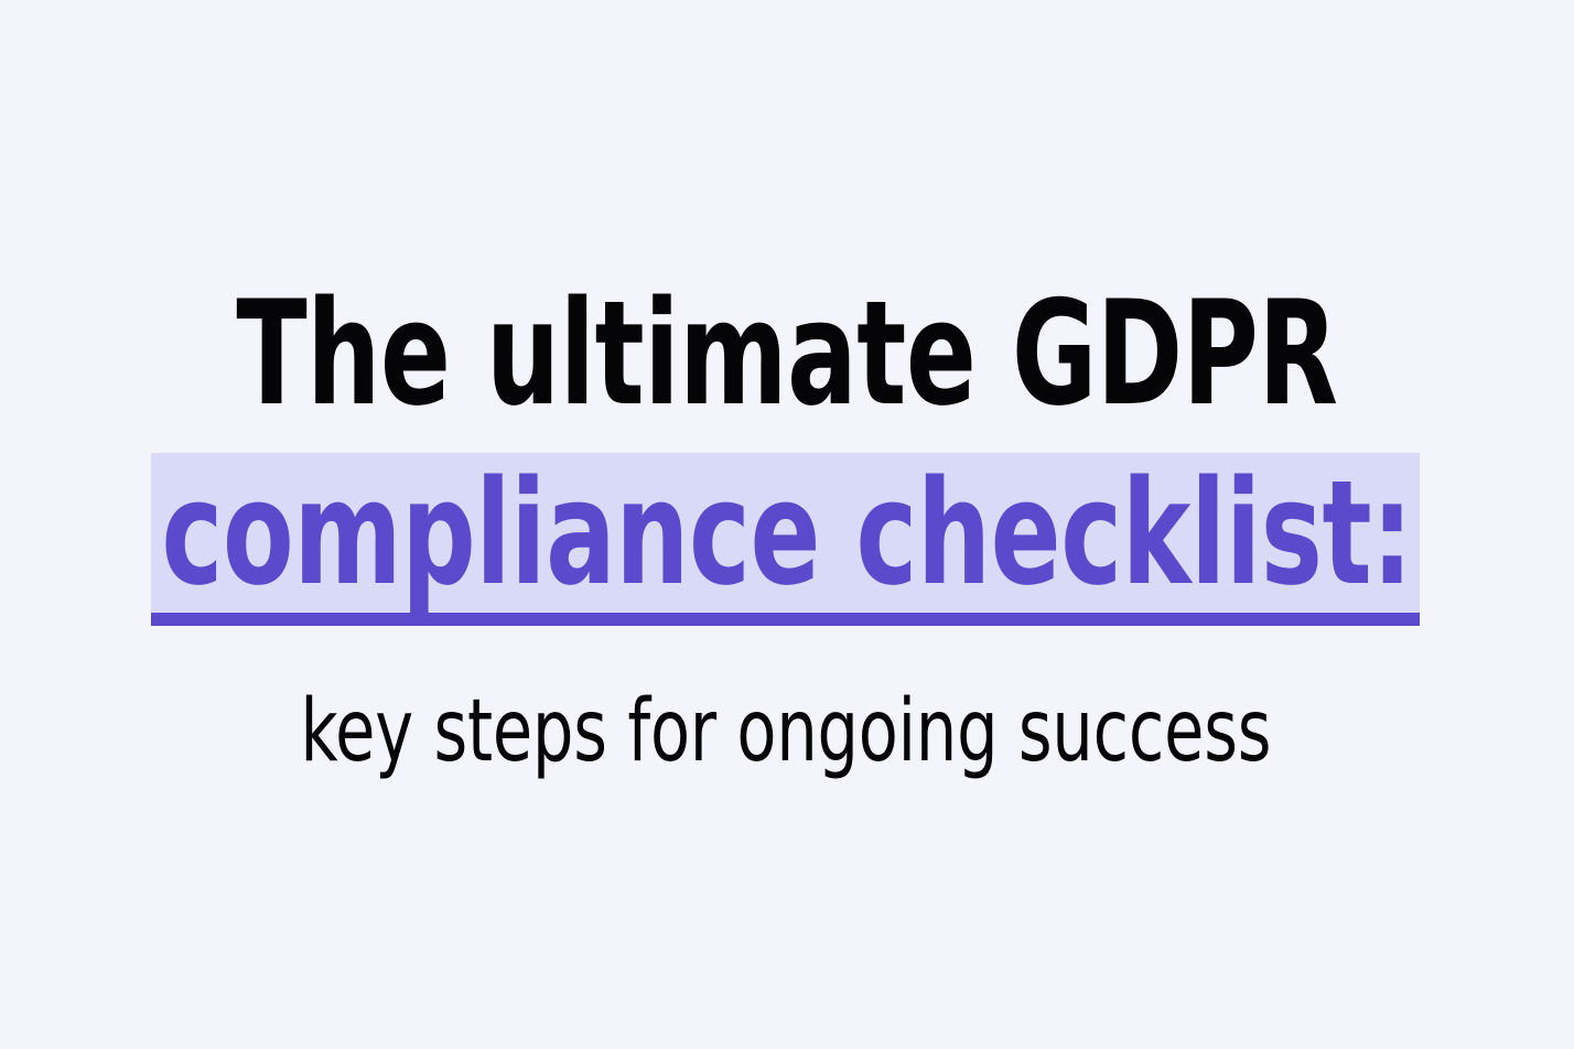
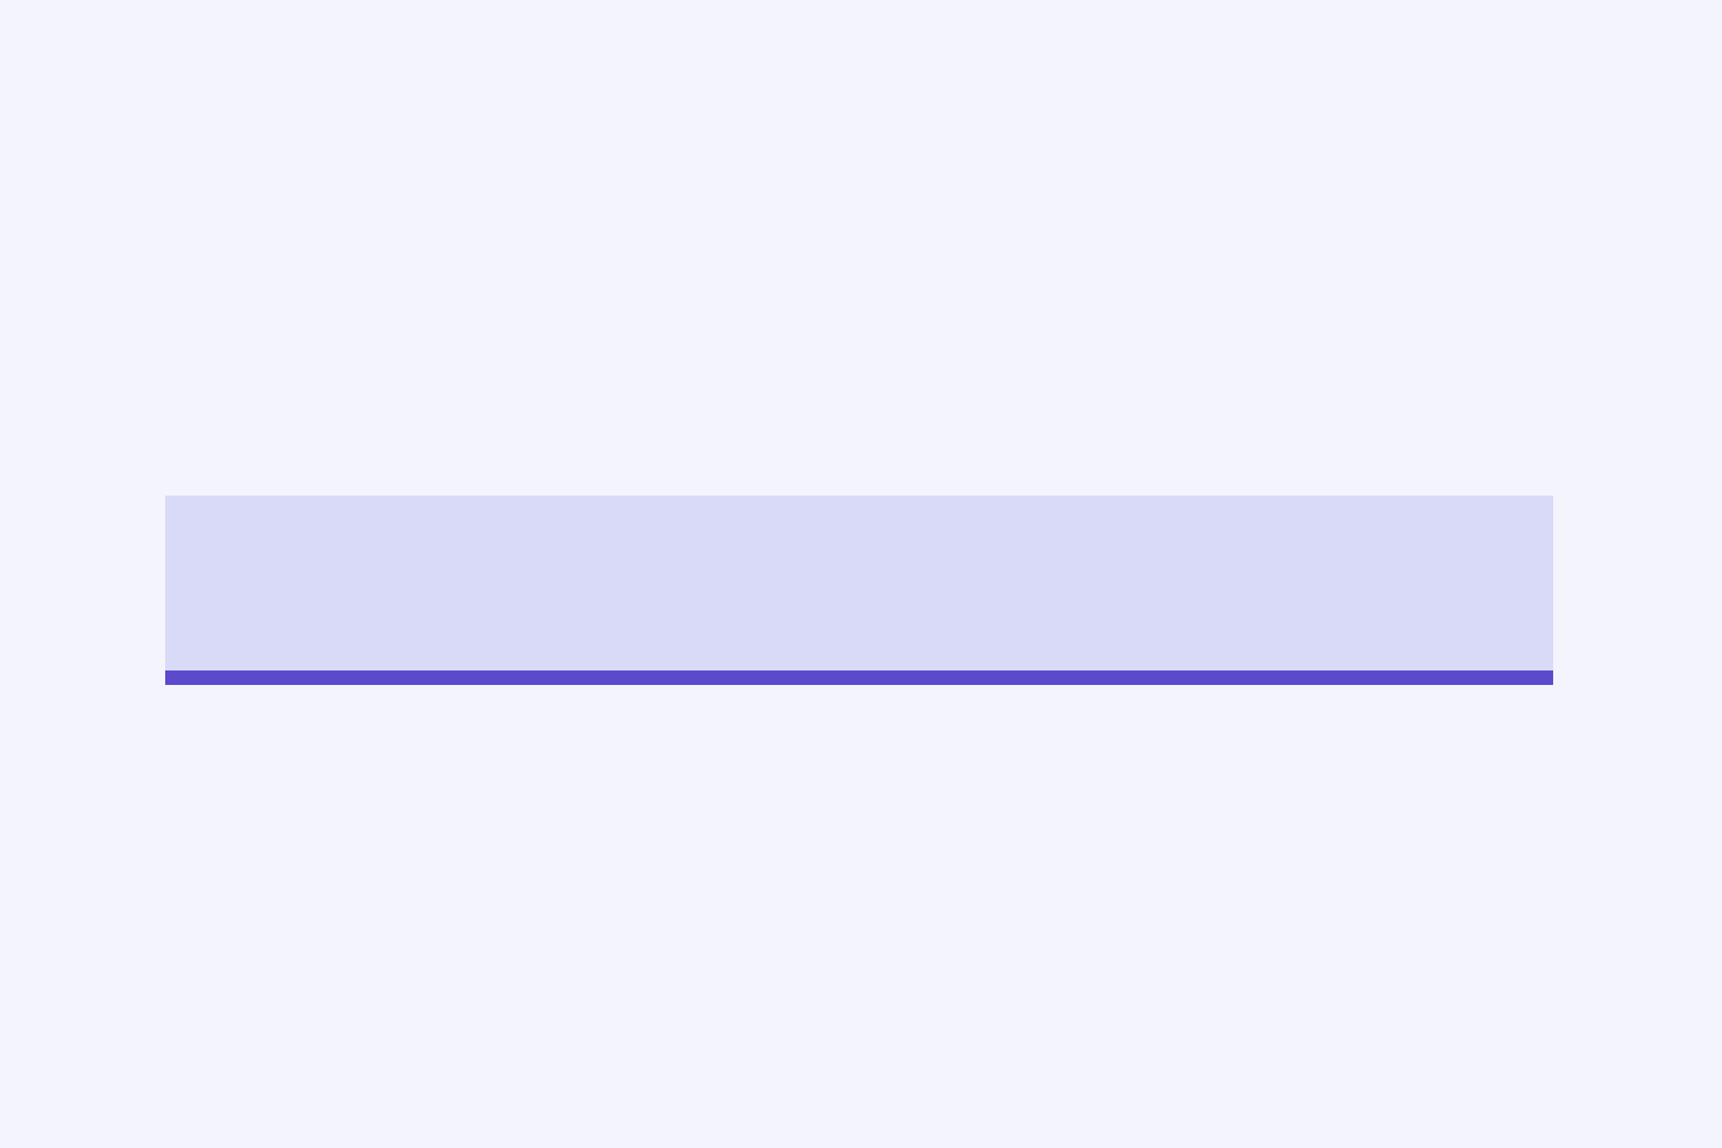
- The ultimate GDPR
- compliance checklist:
- key steps for ongoing success
